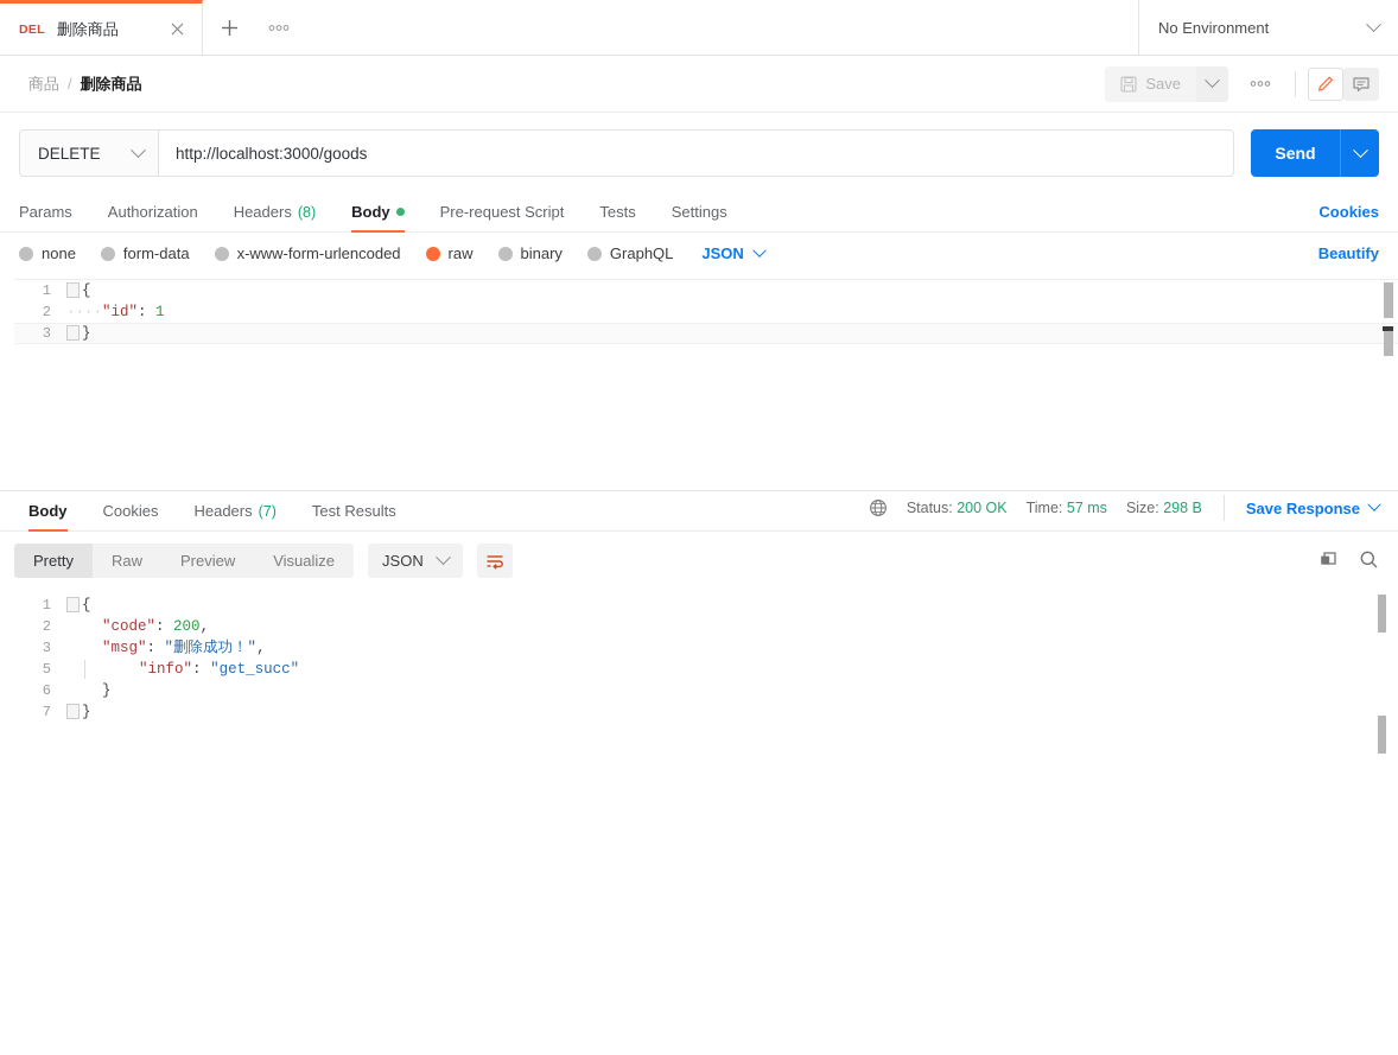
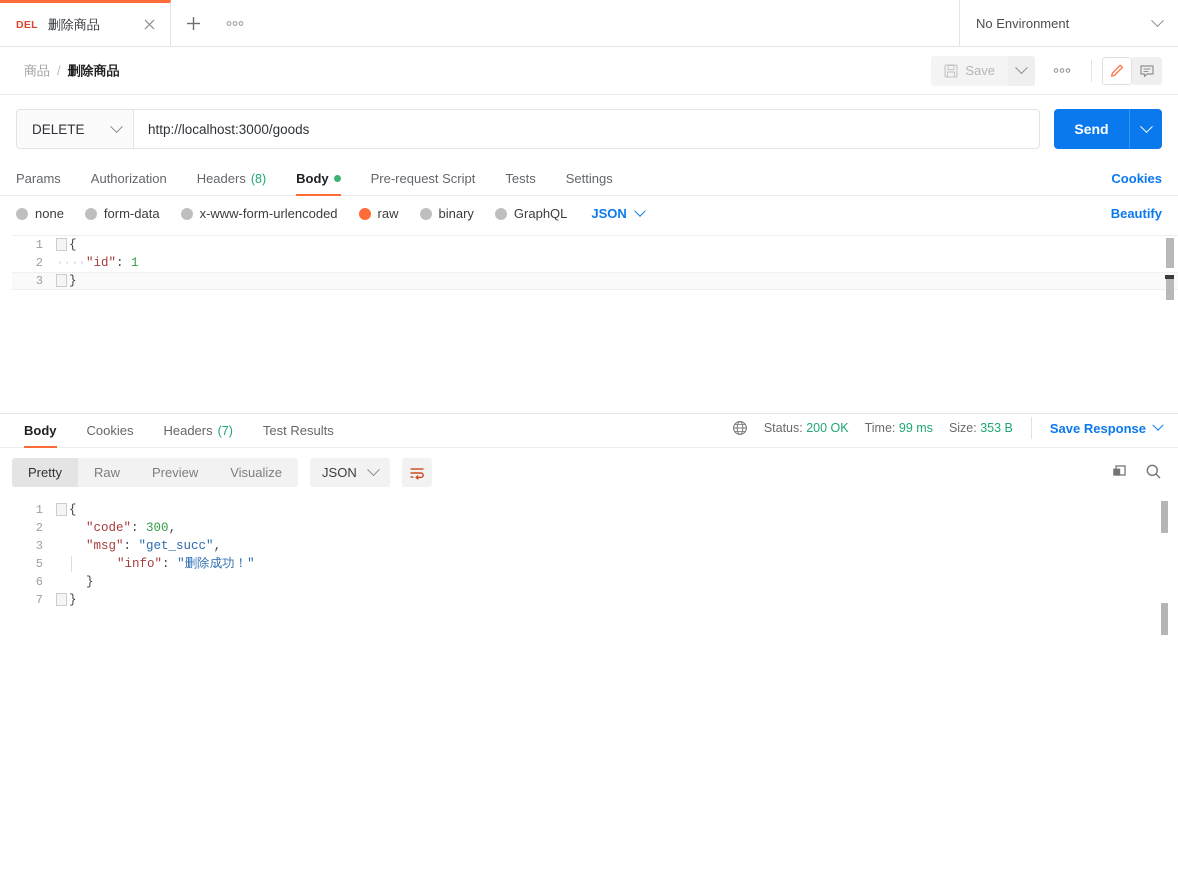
  DEL
  删除商品
  No Environment
  商品
  /
  删除商品
  Save
  DELETE
  http://localhost:3000/goods
  Send
  Params
  Authorization
  Headers
  (8)
  Body
  Pre-request Script
  Tests
  Settings
  Cookies
  none
  form-data
  x-www-form-urlencoded
  raw
  binary
  GraphQL
  JSON
  Beautify
  1
  {
  2
  ····"id": 1
  3
  }
  Body
  Cookies
  Headers
  (7)
  Test Results
  Status: 200 OK
- Time: 57 ms
+ Time: 99 ms
- Size: 298 B
+ Size: 353 B
  Save Response
  Pretty
  Raw
  Preview
  Visualize
  JSON
  1
  {
  2
- "code": 200,
+ "code": 300,
  3
- "msg": "删除成功！",
+ "msg": "get_succ",
  5
- "info": "get_succ"
+ "info": "删除成功！"
  6
  }
  7
  }
